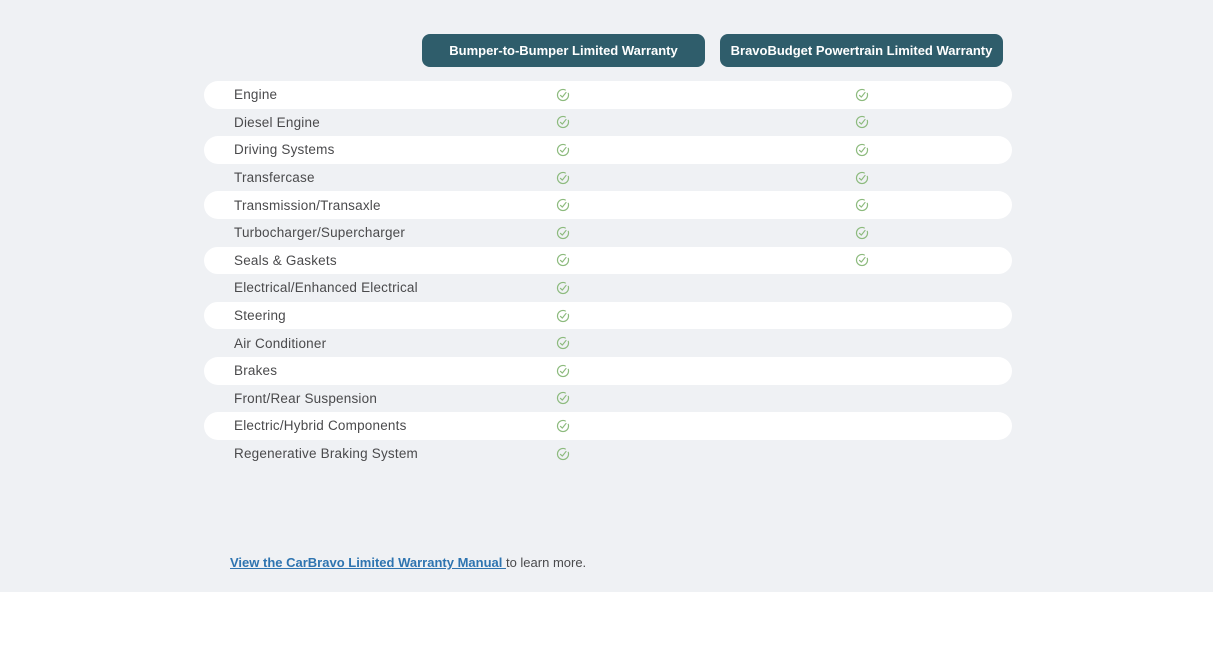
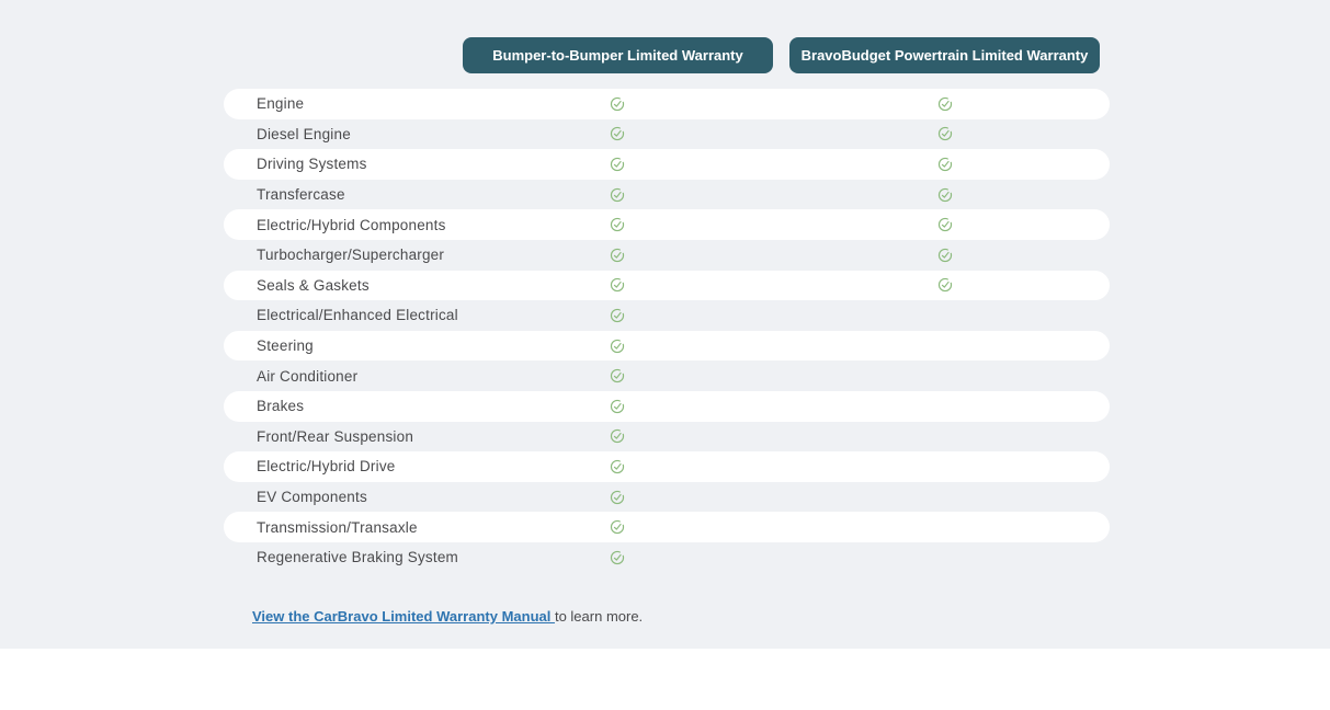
  Bumper-to-Bumper Limited Warranty
  BravoBudget Powertrain Limited Warranty
  Engine
  Diesel Engine
  Driving Systems
  Transfercase
- Transmission/Transaxle
+ Electric/Hybrid Components
  Turbocharger/Supercharger
  Seals & Gaskets
  Electrical/Enhanced Electrical
  Steering
  Air Conditioner
  Brakes
  Front/Rear Suspension
+ Electric/Hybrid Drive
+ EV Components
- Electric/Hybrid Components
+ Transmission/Transaxle
  Regenerative Braking System
  View the CarBravo Limited Warranty Manual to learn more.
